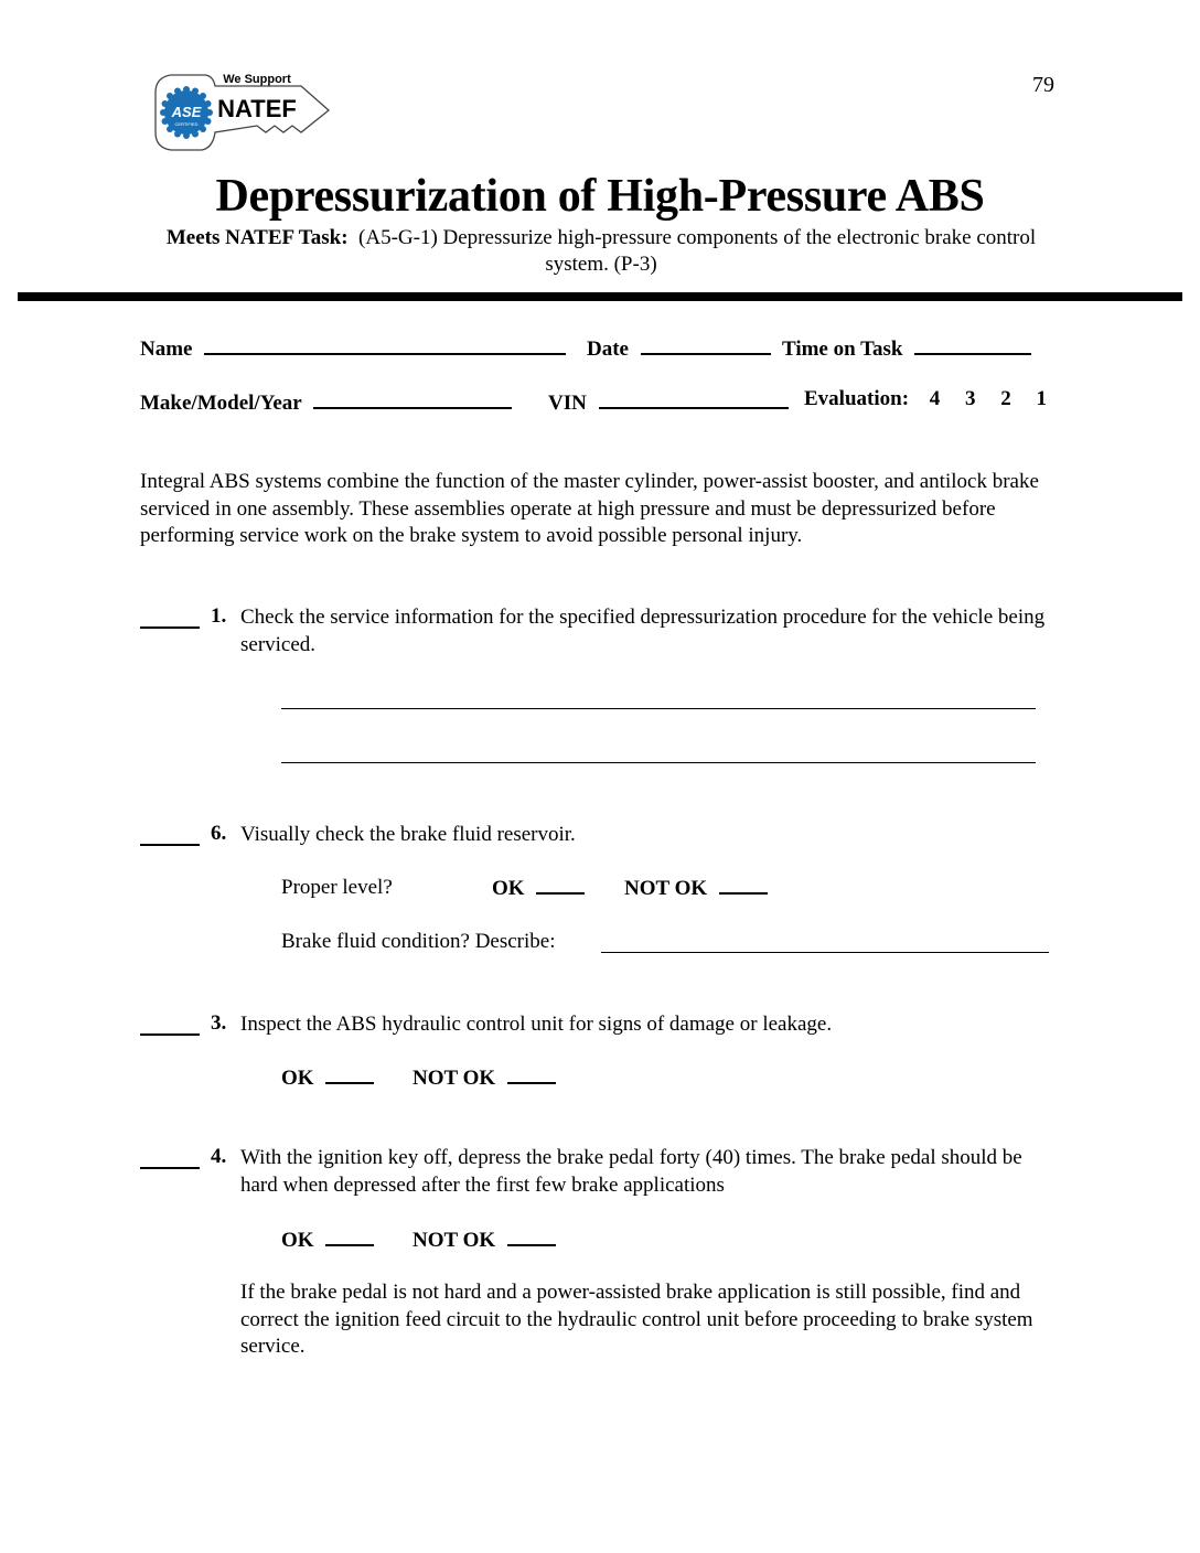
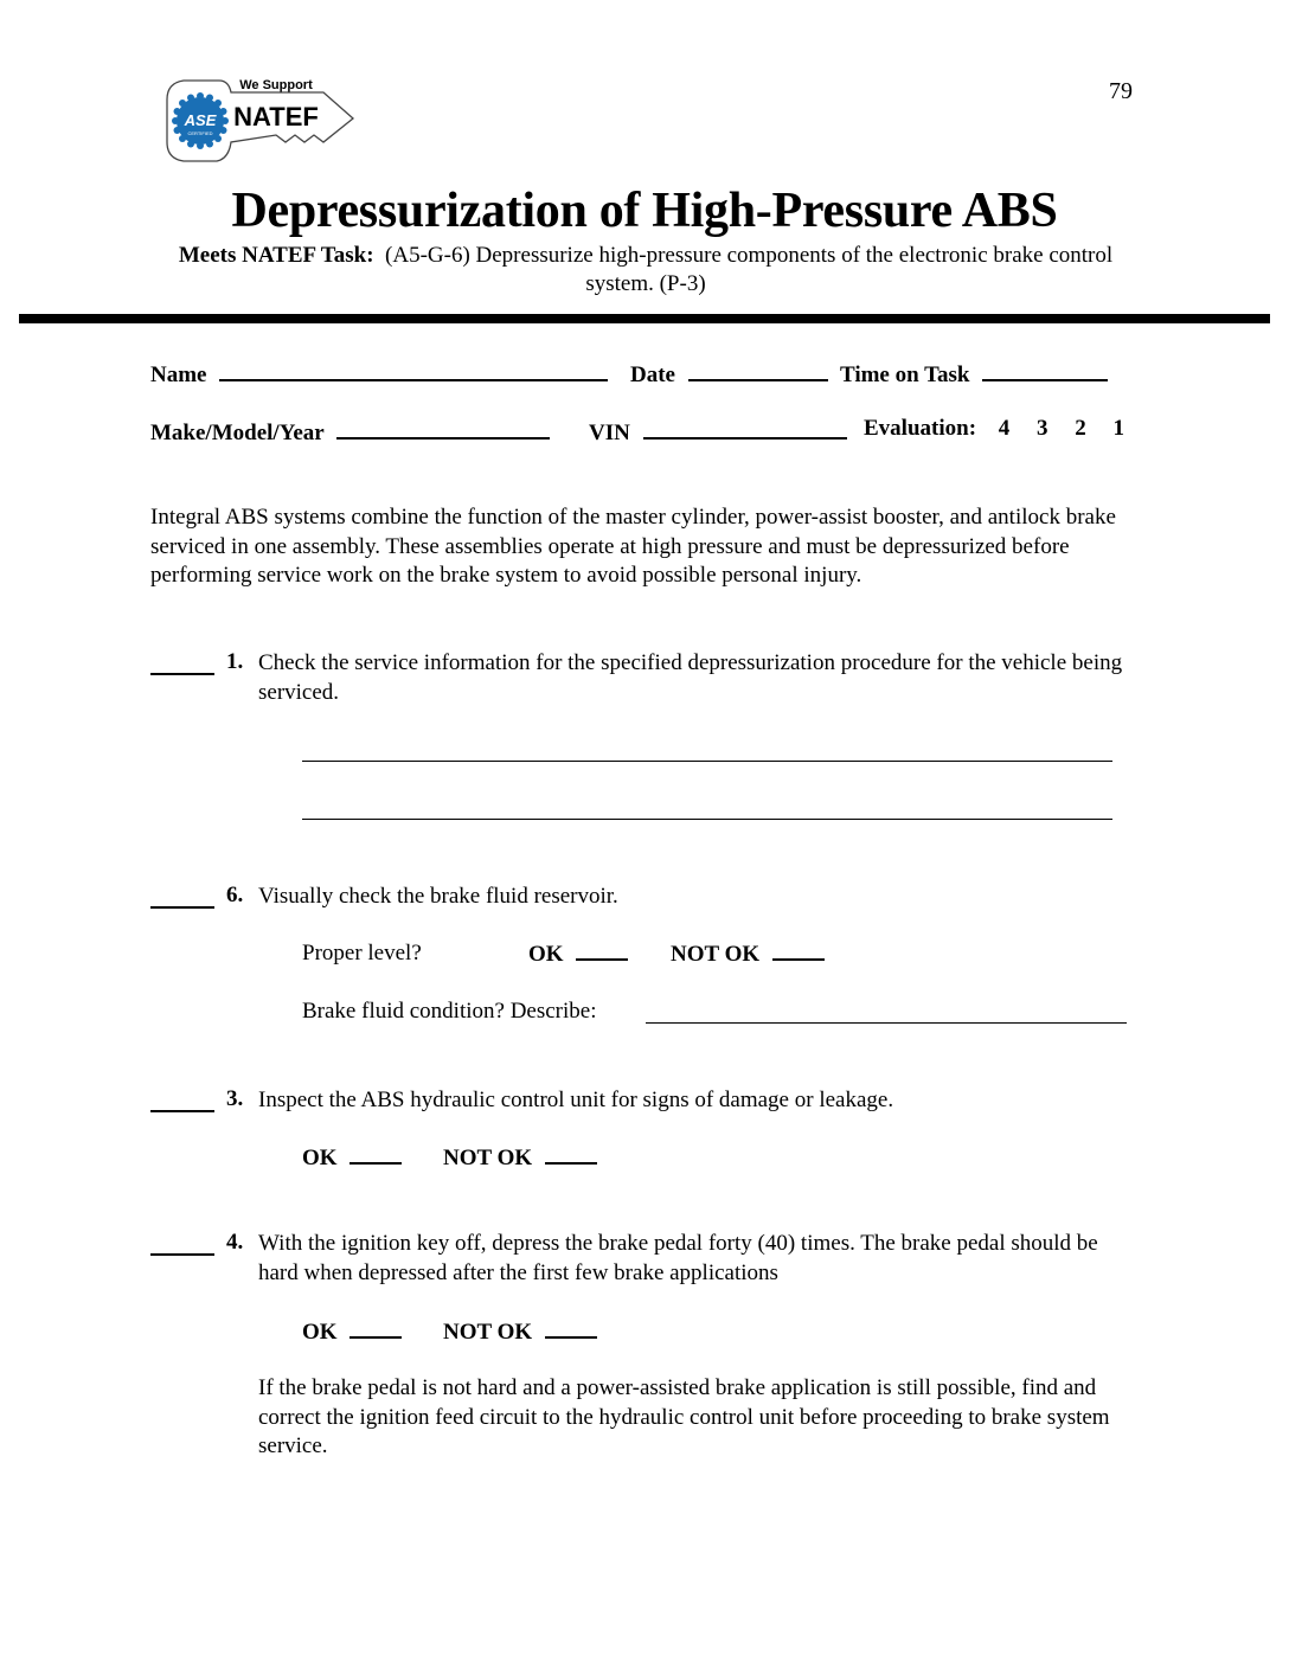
  ASE
  We Support
  NATEF
  79
  Depressurization of High-Pressure ABS
- Meets NATEF Task: (A5-G-1) Depressurize high-pressure components of the electronic brake control system. (P-3)
+ Meets NATEF Task: (A5-G-6) Depressurize high-pressure components of the electronic brake control system. (P-3)
  Name
  Date
  Time on Task
  Make/Model/Year
  VIN
  Evaluation: 4 3 2 1
  Integral ABS systems combine the function of the master cylinder, power-assist booster, and antilock brake serviced in one assembly. These assemblies operate at high pressure and must be depressurized before performing service work on the brake system to avoid possible personal injury.
  1.
  Check the service information for the specified depressurization procedure for the vehicle being serviced.
  6.
  Visually check the brake fluid reservoir.
  Proper level?
  OK
  NOT OK
  Brake fluid condition? Describe:
  3.
  Inspect the ABS hydraulic control unit for signs of damage or leakage.
  OK
  NOT OK
  4.
  With the ignition key off, depress the brake pedal forty (40) times. The brake pedal should be hard when depressed after the first few brake applications
  OK
  NOT OK
  If the brake pedal is not hard and a power-assisted brake application is still possible, find and correct the ignition feed circuit to the hydraulic control unit before proceeding to brake system service.
